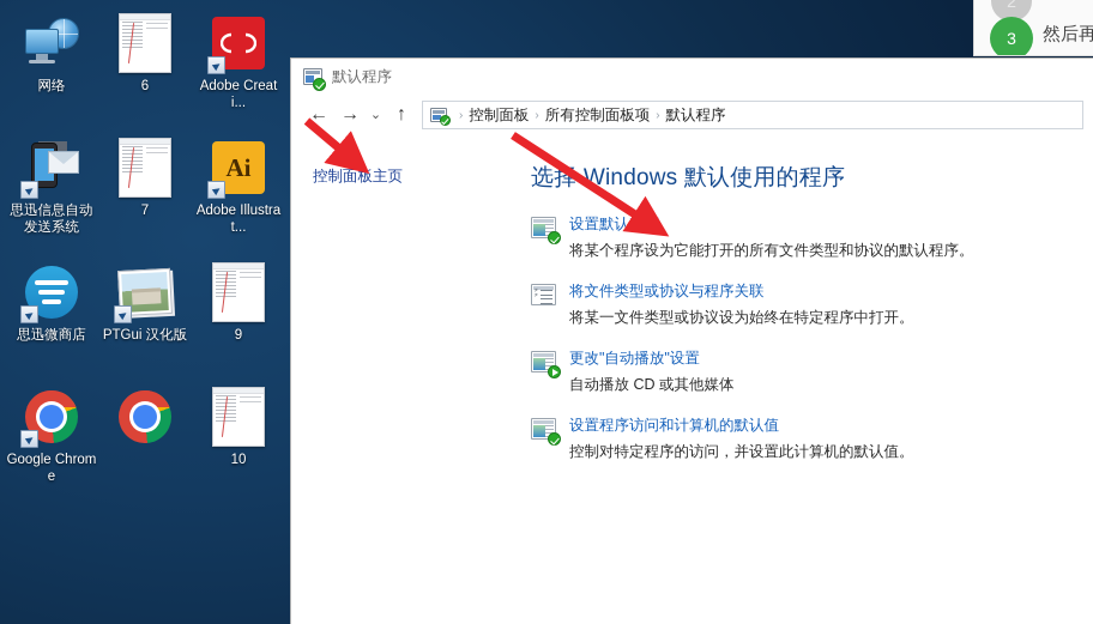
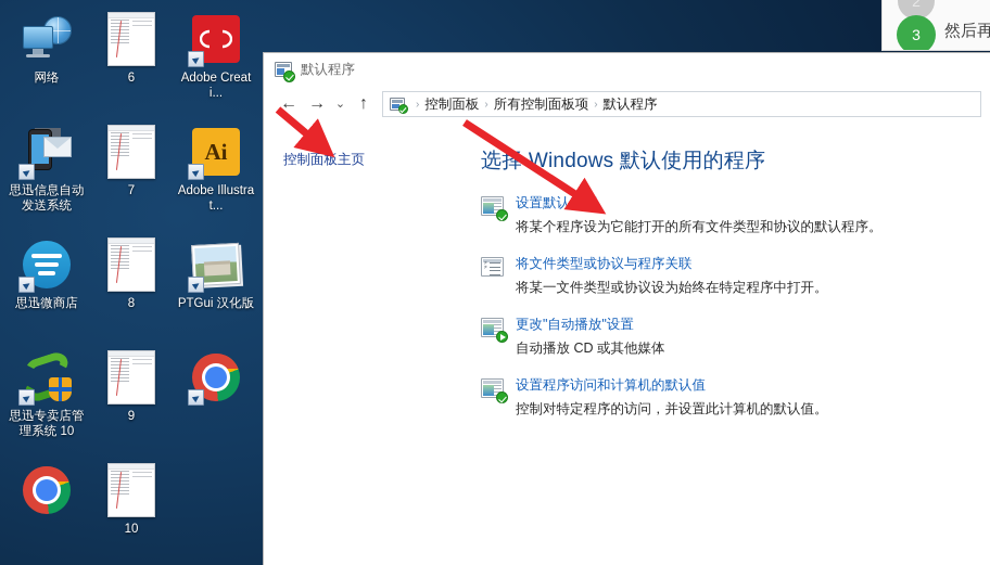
  网络
  6
  Adobe Creati...
  思迅信息自动发送系统
  7
  Ai
  Adobe Illustrat...
  思迅微商店
+ 8
  PTGui 汉化版
+ 思迅专卖店管理系统 10
  9
- Google Chrome
  10
  默认程序
  ←
  →
  ⌄
  ↑
  ›
  控制面板
  ›
  所有控制面板项
  ›
  默认程序
  控制面板主页
  选择 Windows 默认使用的程序
  设置默认程序
  将某个程序设为它能打开的所有文件类型和协议的默认程序。
  将文件类型或协议与程序关联
  将某一文件类型或协议设为始终在特定程序中打开。
  更改"自动播放"设置
  自动播放 CD 或其他媒体
  设置程序访问和计算机的默认值
  控制对特定程序的访问，并设置此计算机的默认值。
  2
  3
  然后再
